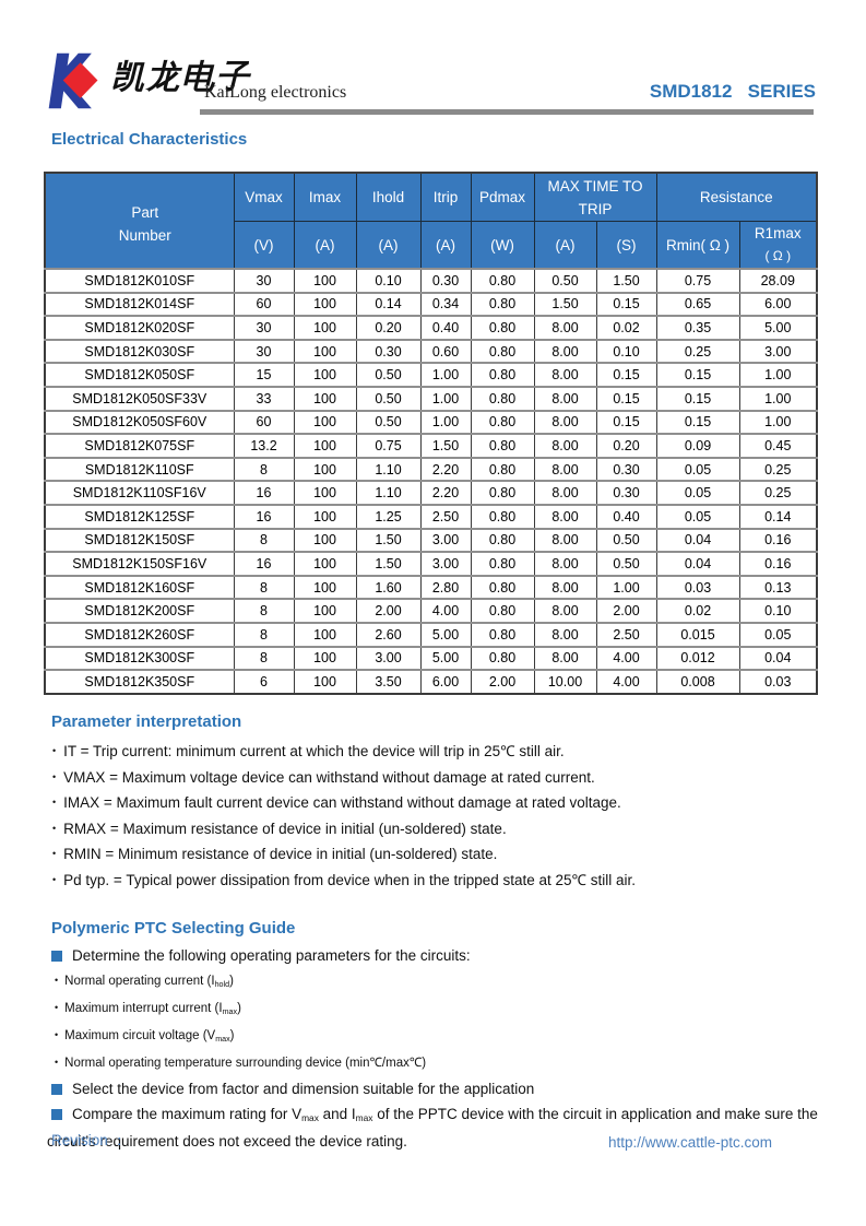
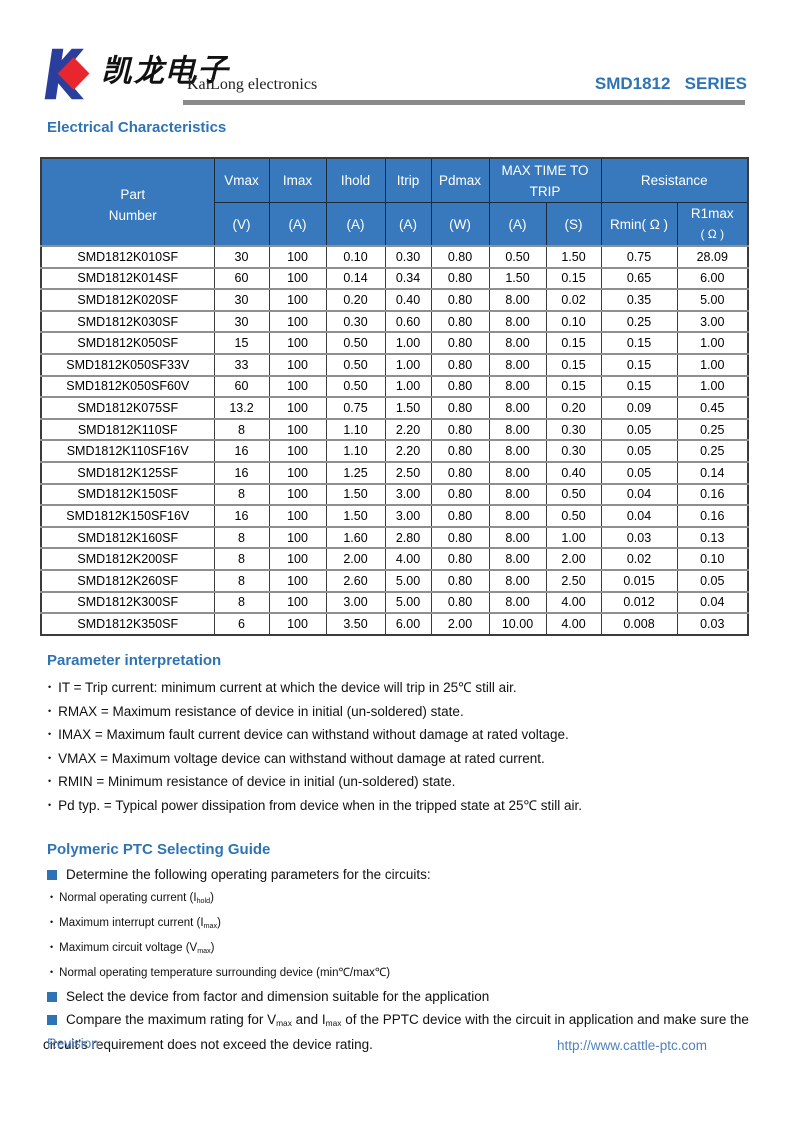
  凯龙电子
  KaiLong electronics
  SMD1812 SERIES
  Electrical Characteristics
  Part Number	Vmax	Imax	Ihold	Itrip	Pdmax	MAX TIME TO TRIP	Resistance
  (V)	(A)	(A)	(A)	(W)	(A)	(S)	Rmin( Ω )	R1max ( Ω )
  SMD1812K010SF	30	100	0.10	0.30	0.80	0.50	1.50	0.75	28.09
  SMD1812K014SF	60	100	0.14	0.34	0.80	1.50	0.15	0.65	6.00
  SMD1812K020SF	30	100	0.20	0.40	0.80	8.00	0.02	0.35	5.00
  SMD1812K030SF	30	100	0.30	0.60	0.80	8.00	0.10	0.25	3.00
  SMD1812K050SF	15	100	0.50	1.00	0.80	8.00	0.15	0.15	1.00
  SMD1812K050SF33V	33	100	0.50	1.00	0.80	8.00	0.15	0.15	1.00
  SMD1812K050SF60V	60	100	0.50	1.00	0.80	8.00	0.15	0.15	1.00
  SMD1812K075SF	13.2	100	0.75	1.50	0.80	8.00	0.20	0.09	0.45
  SMD1812K110SF	8	100	1.10	2.20	0.80	8.00	0.30	0.05	0.25
  SMD1812K110SF16V	16	100	1.10	2.20	0.80	8.00	0.30	0.05	0.25
  SMD1812K125SF	16	100	1.25	2.50	0.80	8.00	0.40	0.05	0.14
  SMD1812K150SF	8	100	1.50	3.00	0.80	8.00	0.50	0.04	0.16
  SMD1812K150SF16V	16	100	1.50	3.00	0.80	8.00	0.50	0.04	0.16
  SMD1812K160SF	8	100	1.60	2.80	0.80	8.00	1.00	0.03	0.13
  SMD1812K200SF	8	100	2.00	4.00	0.80	8.00	2.00	0.02	0.10
  SMD1812K260SF	8	100	2.60	5.00	0.80	8.00	2.50	0.015	0.05
  SMD1812K300SF	8	100	3.00	5.00	0.80	8.00	4.00	0.012	0.04
  SMD1812K350SF	6	100	3.50	6.00	2.00	10.00	4.00	0.008	0.03
  Parameter interpretation
  • IT = Trip current: minimum current at which the device will trip in 25℃ still air.
- • VMAX = Maximum voltage device can withstand without damage at rated current.
+ • RMAX = Maximum resistance of device in initial (un-soldered) state.
  • IMAX = Maximum fault current device can withstand without damage at rated voltage.
- • RMAX = Maximum resistance of device in initial (un-soldered) state.
+ • VMAX = Maximum voltage device can withstand without damage at rated current.
  • RMIN = Minimum resistance of device in initial (un-soldered) state.
  • Pd typ. = Typical power dissipation from device when in the tripped state at 25℃ still air.
  Polymeric PTC Selecting Guide
  Determine the following operating parameters for the circuits:
  • Normal operating current (Ihold)
  • Maximum interrupt current (Imax)
  • Maximum circuit voltage (Vmax)
  • Normal operating temperature surrounding device (min℃/max℃)
  Select the device from factor and dimension suitable for the application
  Compare the maximum rating for Vmax and Imax of the PPTC device with the circuit in application and make sure the circuit’s requirement does not exceed the device rating.
  Revision ：
  http://www.cattle-ptc.com
